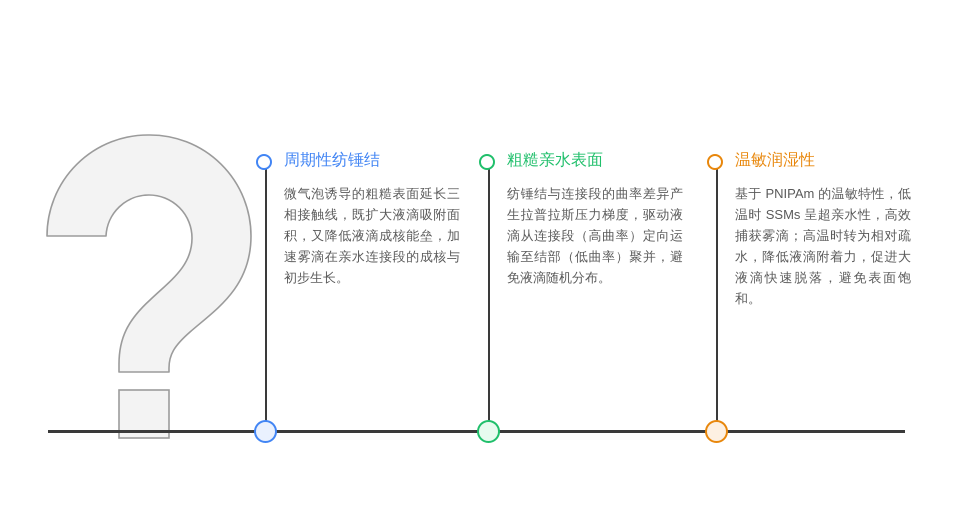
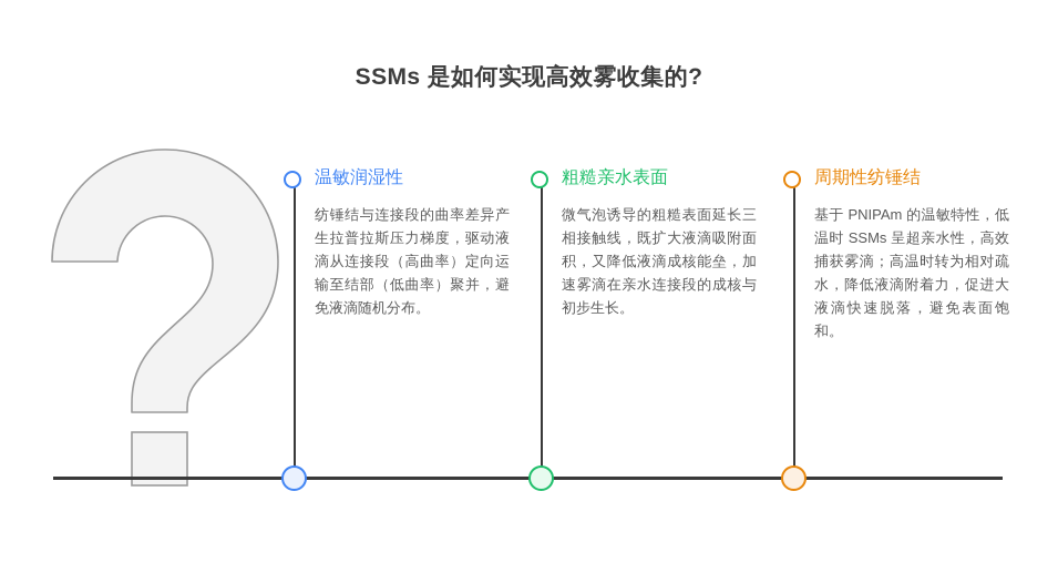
+ SSMs 是如何实现高效雾收集的?
- 周期性纺锤结
+ 温敏润湿性
- 微气泡诱导的粗糙表面延长三相接触线，既扩大液滴吸附面积，又降低液滴成核能垒，加速雾滴在亲水连接段的成核与初步生长。
+ 纺锤结与连接段的曲率差异产生拉普拉斯压力梯度，驱动液滴从连接段（高曲率）定向运输至结部（低曲率）聚并，避免液滴随机分布。
  粗糙亲水表面
- 纺锤结与连接段的曲率差异产生拉普拉斯压力梯度，驱动液滴从连接段（高曲率）定向运输至结部（低曲率）聚并，避免液滴随机分布。
+ 微气泡诱导的粗糙表面延长三相接触线，既扩大液滴吸附面积，又降低液滴成核能垒，加速雾滴在亲水连接段的成核与初步生长。
- 温敏润湿性
+ 周期性纺锤结
  基于 PNIPAm 的温敏特性，低温时 SSMs 呈超亲水性，高效捕获雾滴；高温时转为相对疏水，降低液滴附着力，促进大液滴快速脱落，避免表面饱和。
